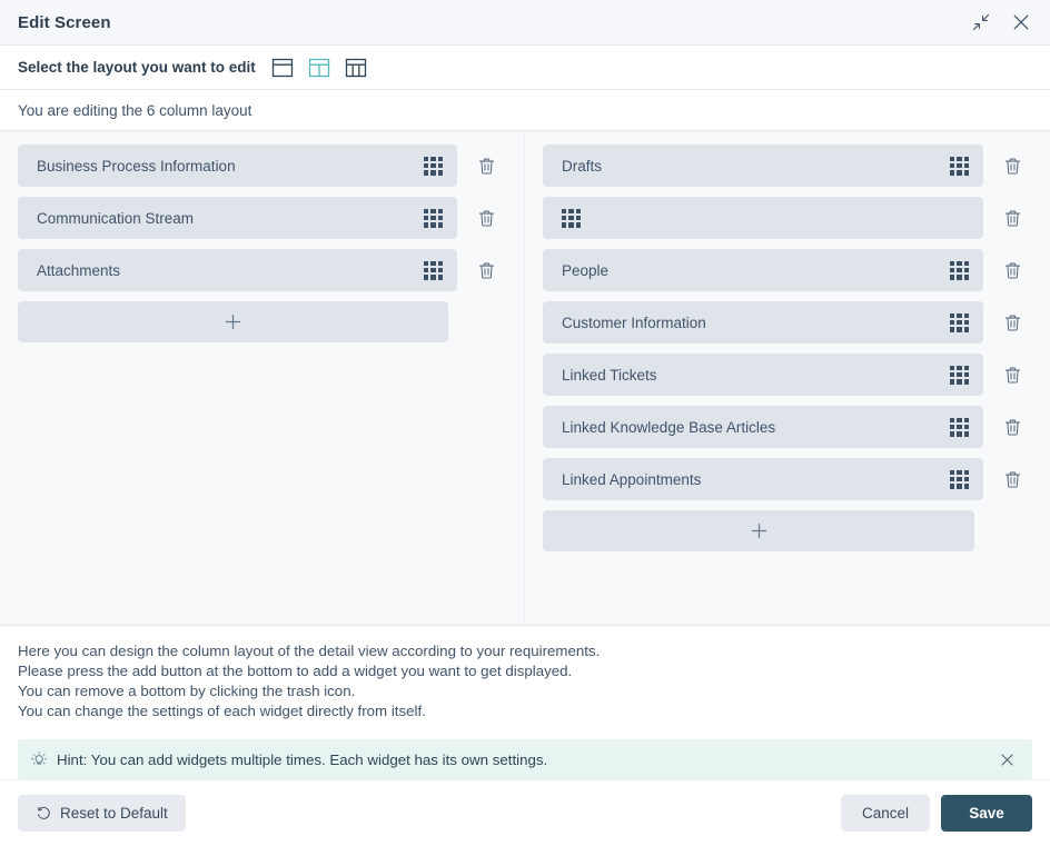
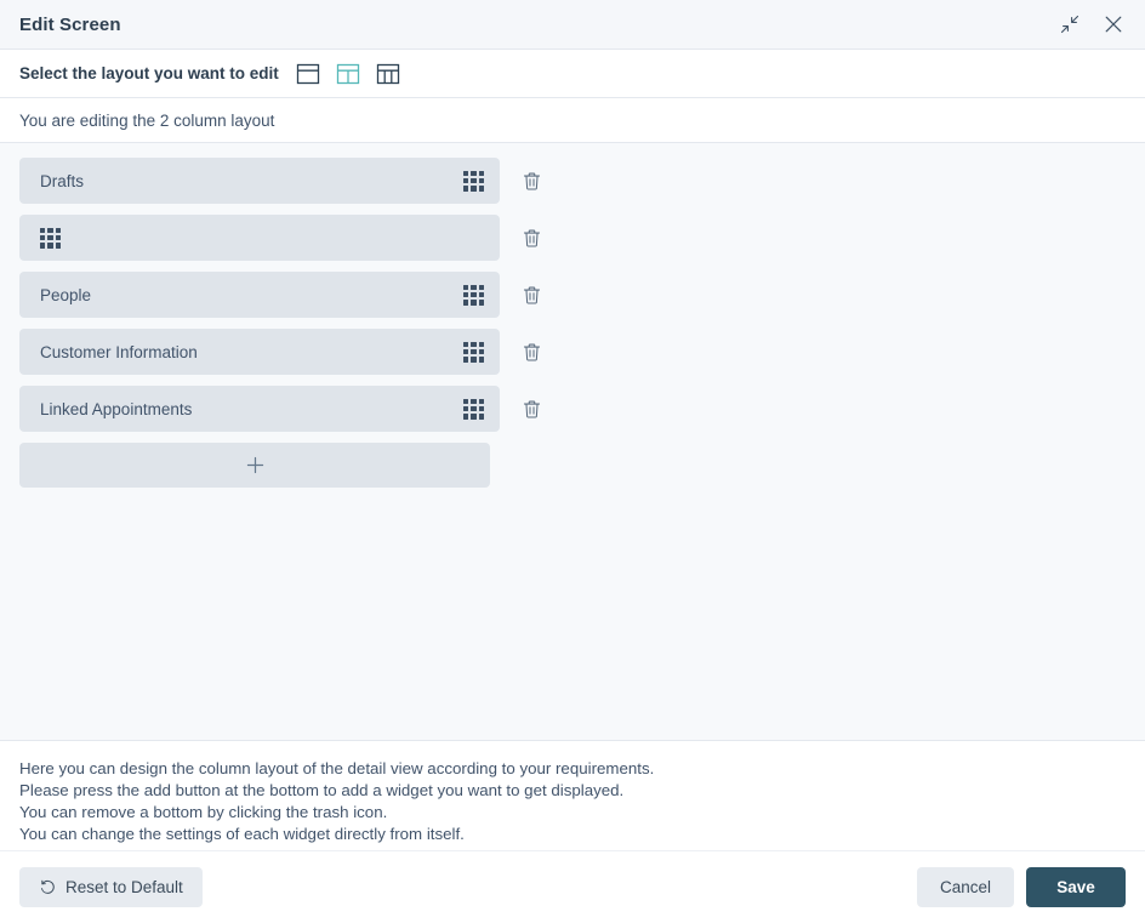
  Edit Screen
  Select the layout you want to edit
- You are editing the 6 column layout
+ You are editing the 2 column layout
- Business Process Information
- Communication Stream
- Attachments
  Drafts
  People
  Customer Information
- Linked Tickets
- Linked Knowledge Base Articles
  Linked Appointments
  Here you can design the column layout of the detail view according to your requirements.
  Please press the add button at the bottom to add a widget you want to get displayed.
  You can remove a bottom by clicking the trash icon.
  You can change the settings of each widget directly from itself.
- Hint: You can add widgets multiple times. Each widget has its own settings.
  Reset to Default
  Cancel
  Save
